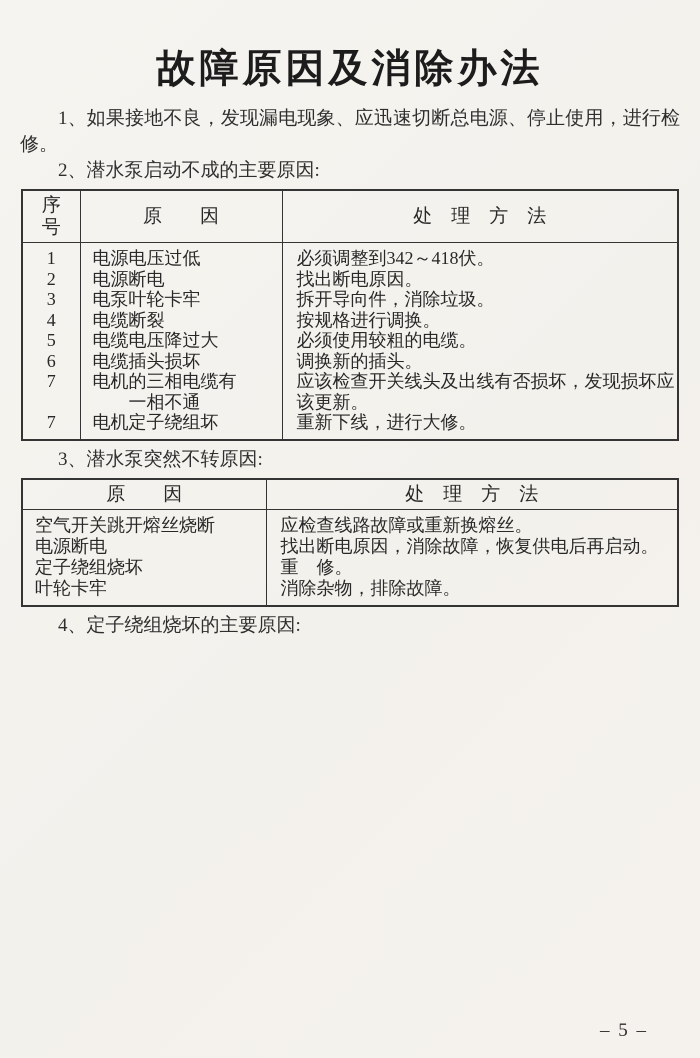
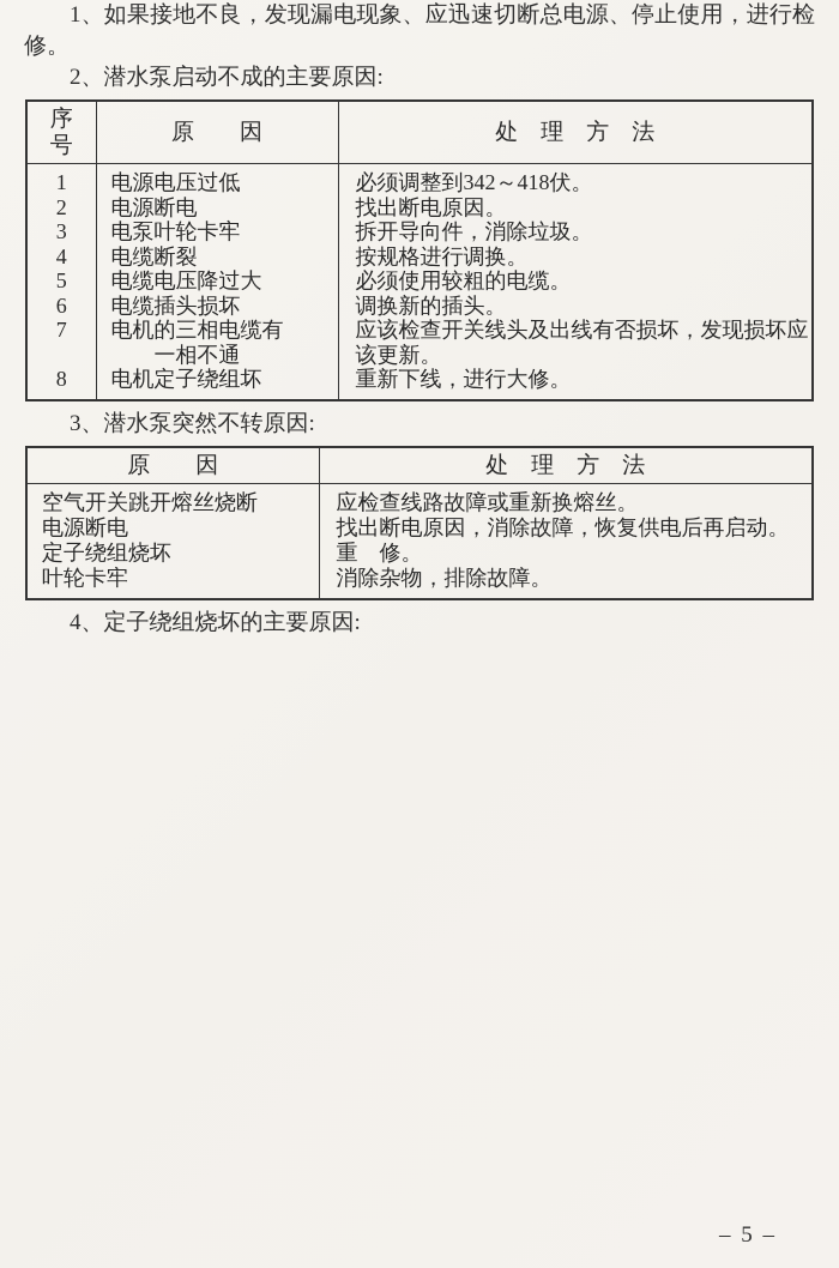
- 故障原因及消除办法
  1、如果接地不良，发现漏电现象、应迅速切断总电源、停止使用，进行检修。
  2、潜水泵启动不成的主要原因:
  序 号	原 因	处 理 方 法
  1	电源电压过低	必须调整到342～418伏。
  2	电源断电	找出断电原因。
  3	电泵叶轮卡牢	拆开导向件，消除垃圾。
  4	电缆断裂	按规格进行调换。
  5	电缆电压降过大	必须使用较粗的电缆。
  6	电缆插头损坏	调换新的插头。
  7	电机的三相电缆有 一相不通	应该检查开关线头及出线有否损坏，发现损坏应该更新。
- 7	电机定子绕组坏	重新下线，进行大修。
+ 8	电机定子绕组坏	重新下线，进行大修。
  3、潜水泵突然不转原因:
  原 因	处 理 方 法
  空气开关跳开熔丝烧断	应检查线路故障或重新换熔丝。
  电源断电	找出断电原因，消除故障，恢复供电后再启动。
  定子绕组烧坏	重 修。
  叶轮卡牢	消除杂物，排除故障。
  4、定子绕组烧坏的主要原因:
  – 5 –
